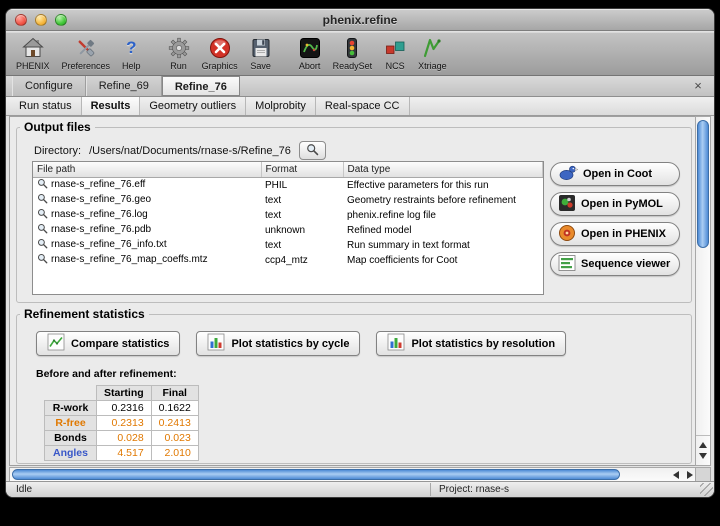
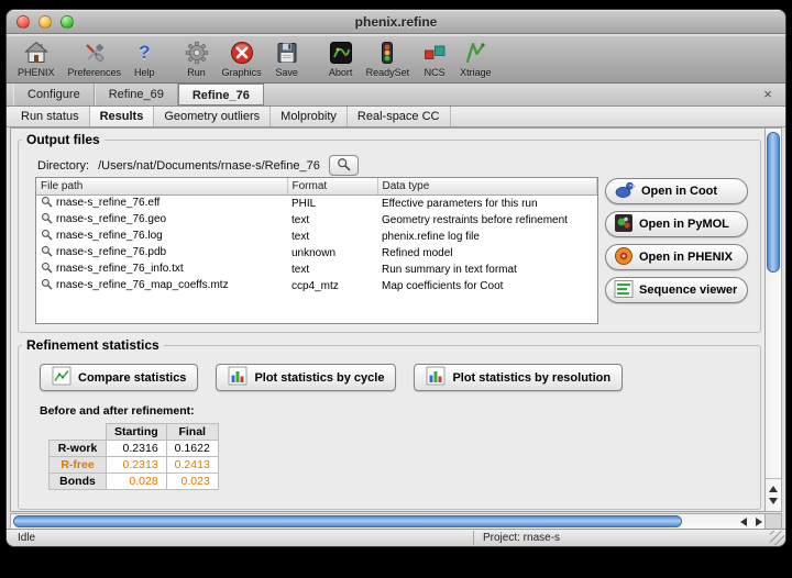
  phenix.refine
  PHENIX
  Preferences
  ?
  Help
  Run
  Graphics
  Save
  Abort
  ReadySet
  NCS
  Xtriage
  Configure
  Refine_69
  Refine_76
  ×
  Run status
  Results
  Geometry outliers
  Molprobity
  Real-space CC
  Output files
  Directory:
  /Users/nat/Documents/rnase-s/Refine_76
  File path	Format	Data type
  rnase-s_refine_76.eff	PHIL	Effective parameters for this run
  rnase-s_refine_76.geo	text	Geometry restraints before refinement
  rnase-s_refine_76.log	text	phenix.refine log file
  rnase-s_refine_76.pdb	unknown	Refined model
  rnase-s_refine_76_info.txt	text	Run summary in text format
  rnase-s_refine_76_map_coeffs.mtz	ccp4_mtz	Map coefficients for Coot
  Open in Coot
  Open in PyMOL
  Open in PHENIX
  Sequence viewer
  Refinement statistics
  Compare statistics
  Plot statistics by cycle
  Plot statistics by resolution
  Before and after refinement:
  	Starting	Final
  R-work	0.2316	0.1622
  R-free	0.2313	0.2413
  Bonds	0.028	0.023
- Angles	4.517	2.010
  Idle
  Project: rnase-s
